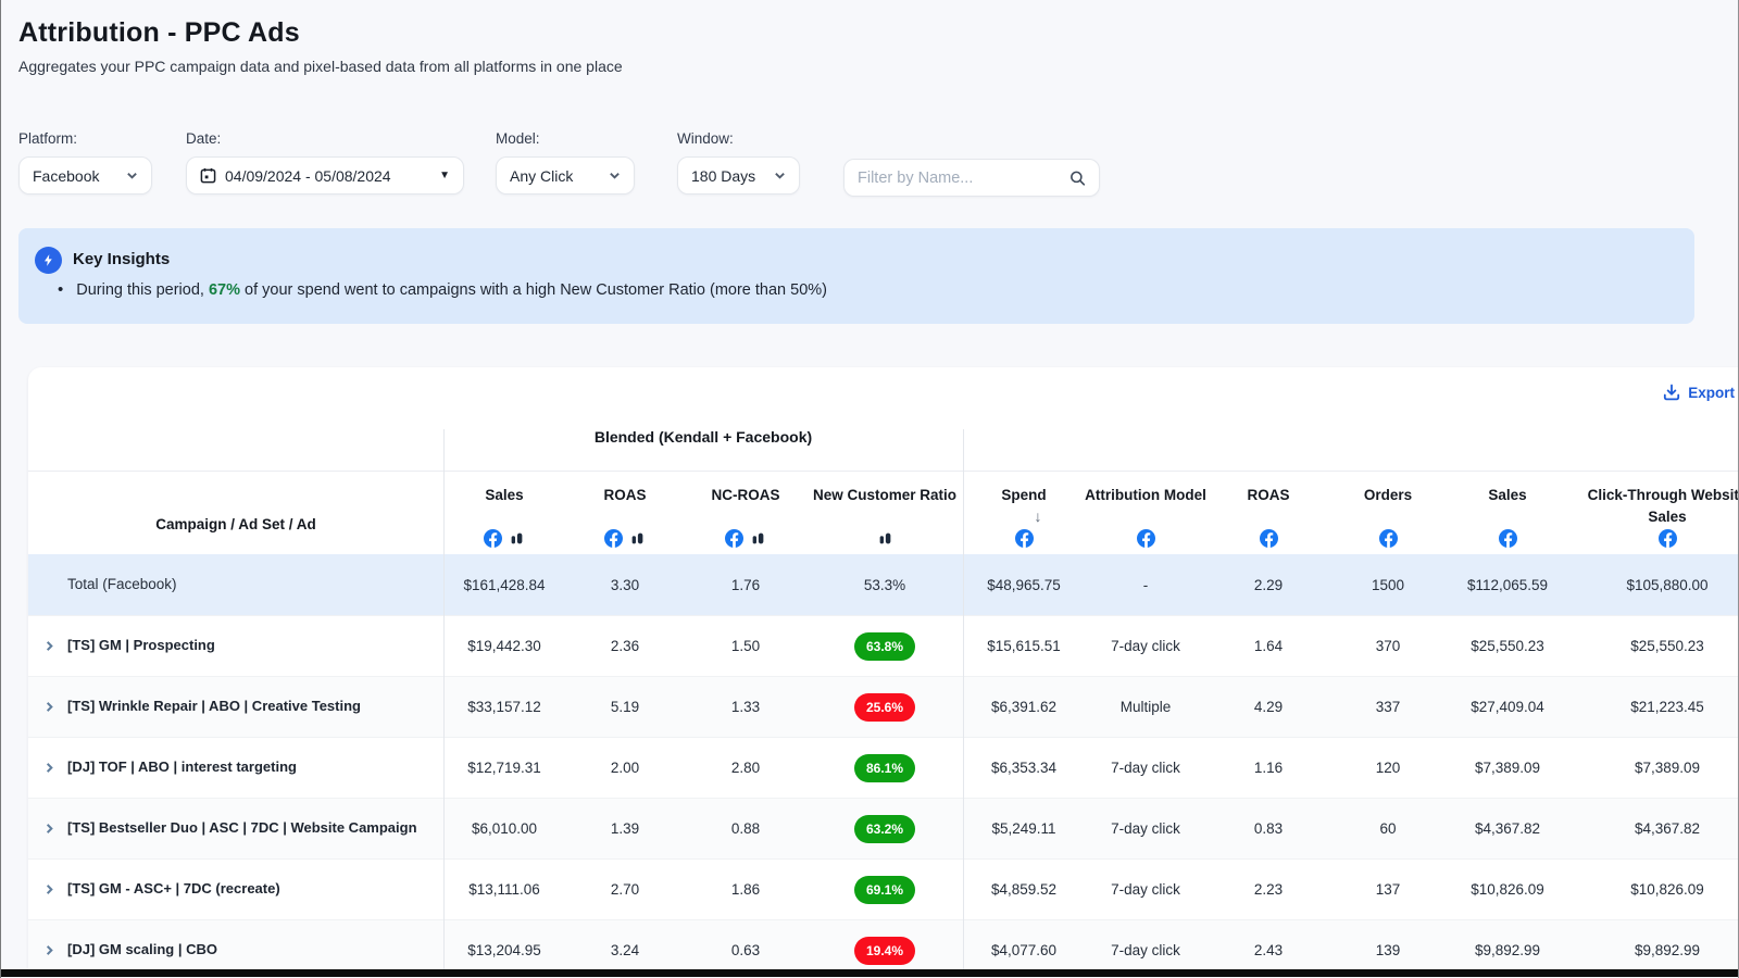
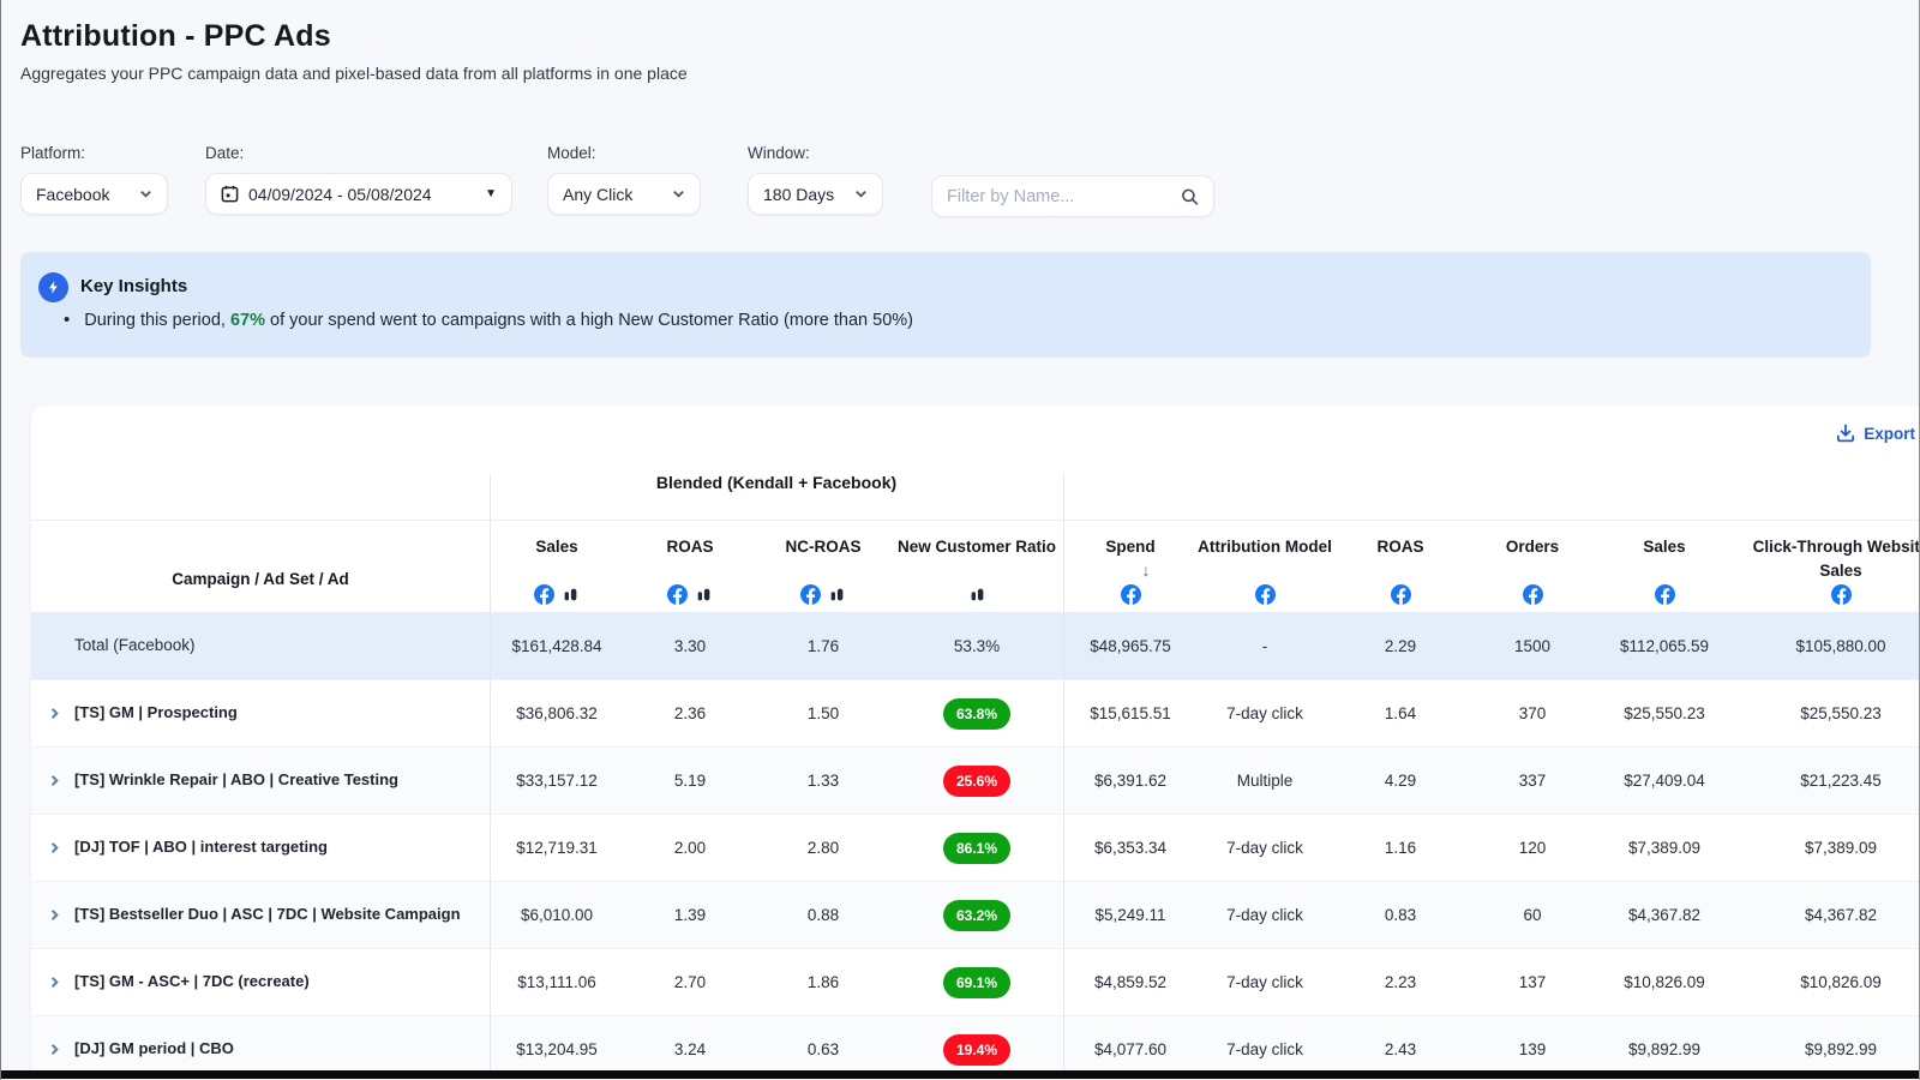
  Attribution - PPC Ads
  Aggregates your PPC campaign data and pixel-based data from all platforms in one place
  Platform:
  Facebook
  Date:
  04/09/2024 - 05/08/2024
  ▼
  Model:
  Any Click
  Window:
  180 Days
  Filter by Name...
  Key Insights
  • During this period, 67% of your spend went to campaigns with a high New Customer Ratio (more than 50%)
  Export
  Blended (Kendall + Facebook)
  Campaign / Ad Set / Ad
  Sales
  ROAS
  NC-ROAS
  New Customer Ratio
  Spend
  ↓
  Attribution Model
  ROAS
  Orders
  Sales
  Click-Through Websit Sales
  Total (Facebook)
  $161,428.84
  3.30
  1.76
  53.3%
  $48,965.75
  -
  2.29
  1500
  $112,065.59
  $105,880.00
  [TS] GM | Prospecting
- $19,442.30
+ $36,806.32
  2.36
  1.50
  63.8%
  $15,615.51
  7-day click
  1.64
  370
  $25,550.23
  $25,550.23
  [TS] Wrinkle Repair | ABO | Creative Testing
  $33,157.12
  5.19
  1.33
  25.6%
  $6,391.62
  Multiple
  4.29
  337
  $27,409.04
  $21,223.45
  [DJ] TOF | ABO | interest targeting
  $12,719.31
  2.00
  2.80
  86.1%
  $6,353.34
  7-day click
  1.16
  120
  $7,389.09
  $7,389.09
  [TS] Bestseller Duo | ASC | 7DC | Website Campaign
  $6,010.00
  1.39
  0.88
  63.2%
  $5,249.11
  7-day click
  0.83
  60
  $4,367.82
  $4,367.82
  [TS] GM - ASC+ | 7DC (recreate)
  $13,111.06
  2.70
  1.86
  69.1%
  $4,859.52
  7-day click
  2.23
  137
  $10,826.09
  $10,826.09
- [DJ] GM scaling | CBO
+ [DJ] GM period | CBO
  $13,204.95
  3.24
  0.63
  19.4%
  $4,077.60
  7-day click
  2.43
  139
  $9,892.99
  $9,892.99
